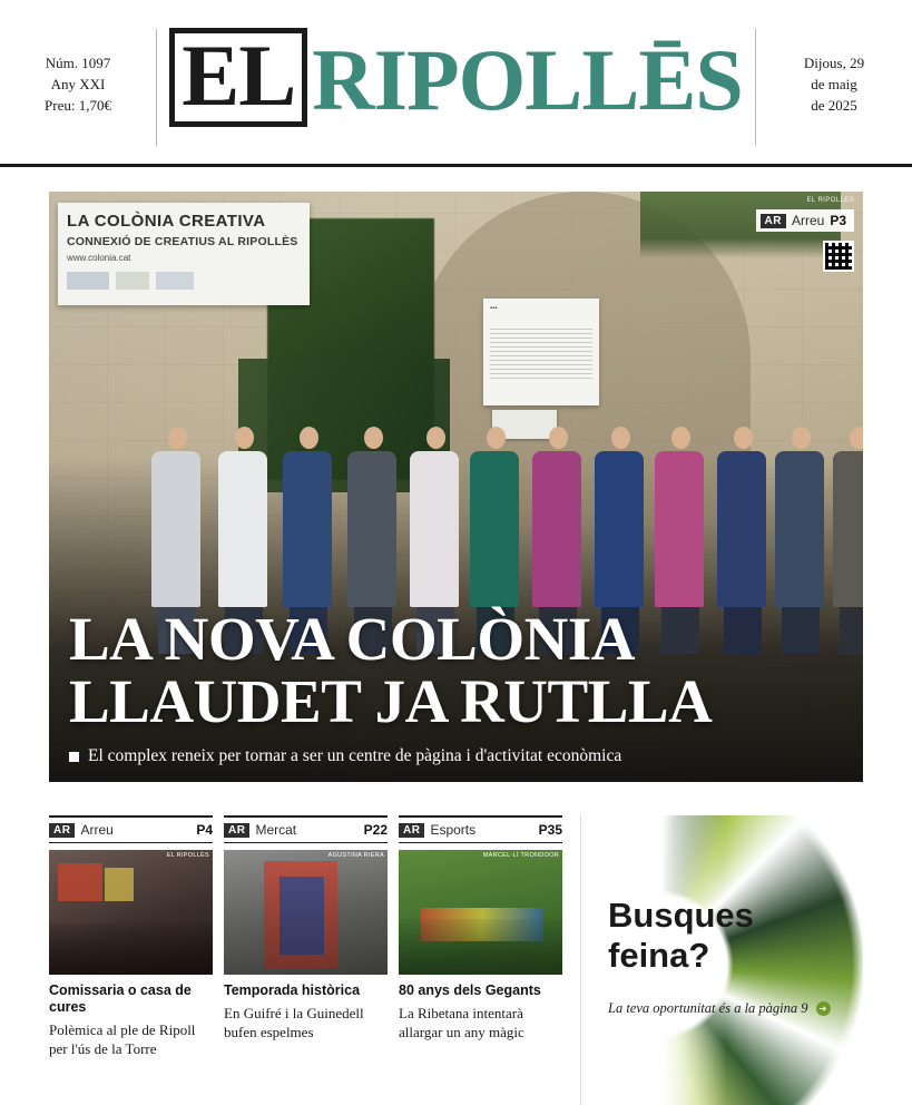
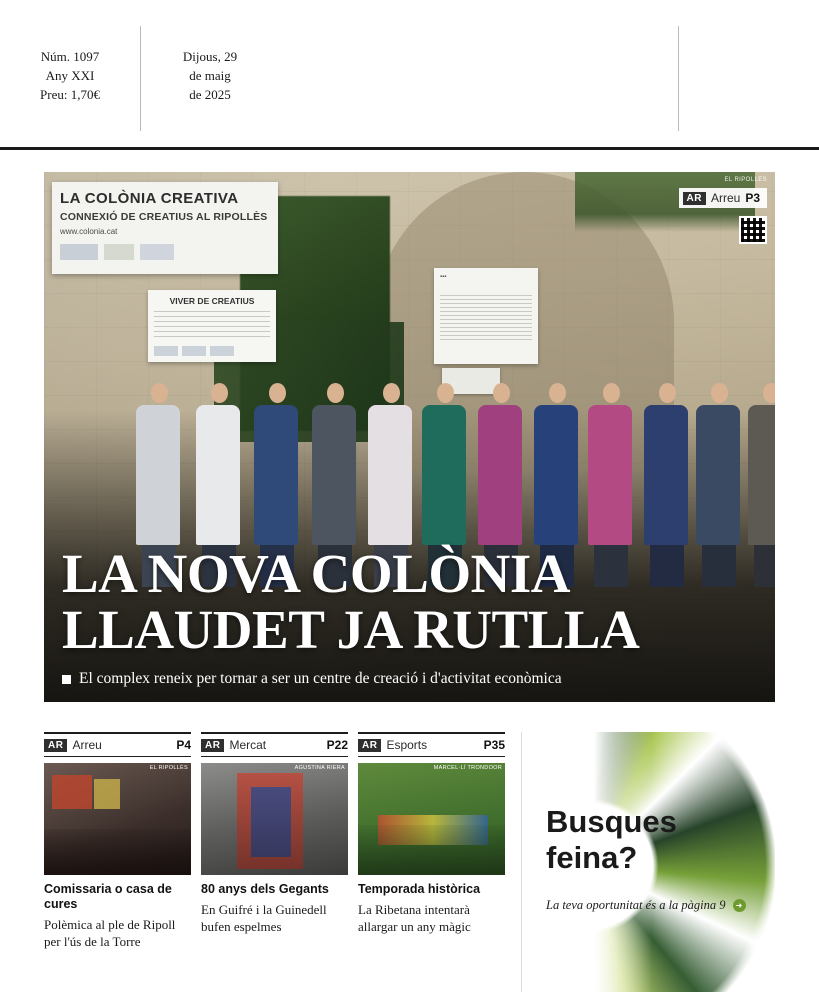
  Núm. 1097
  Any XXI
  Preu: 1,70€
- EL RIPOLLĒS
  Dijous, 29
  de maig
  de 2025
  LA COLÒNIA CREATIVA
  CONNEXIÓ DE CREATIUS AL RIPOLLÈS
  www.colonia.cat
+ VIVER DE CREATIUS
  AR
  Arreu
  P3
  LA NOVA COLÒNIA
  LLAUDET JA RUTLLA
- El complex reneix per tornar a ser un centre de pàgina i d'activitat econòmica
+ El complex reneix per tornar a ser un centre de creació i d'activitat econòmica
  AR
  Arreu
  P4
  Comissaria o casa de cures
  Polèmica al ple de Ripoll per l'ús de la Torre
  AR
  Mercat
  P22
- Temporada històrica
+ 80 anys dels Gegants
  En Guifré i la Guinedell bufen espelmes
  AR
  Esports
  P35
- 80 anys dels Gegants
+ Temporada històrica
  La Ribetana intentarà allargar un any màgic
  Busques
  feina?
  La teva oportunitat és a la pàgina 9
  ➜
